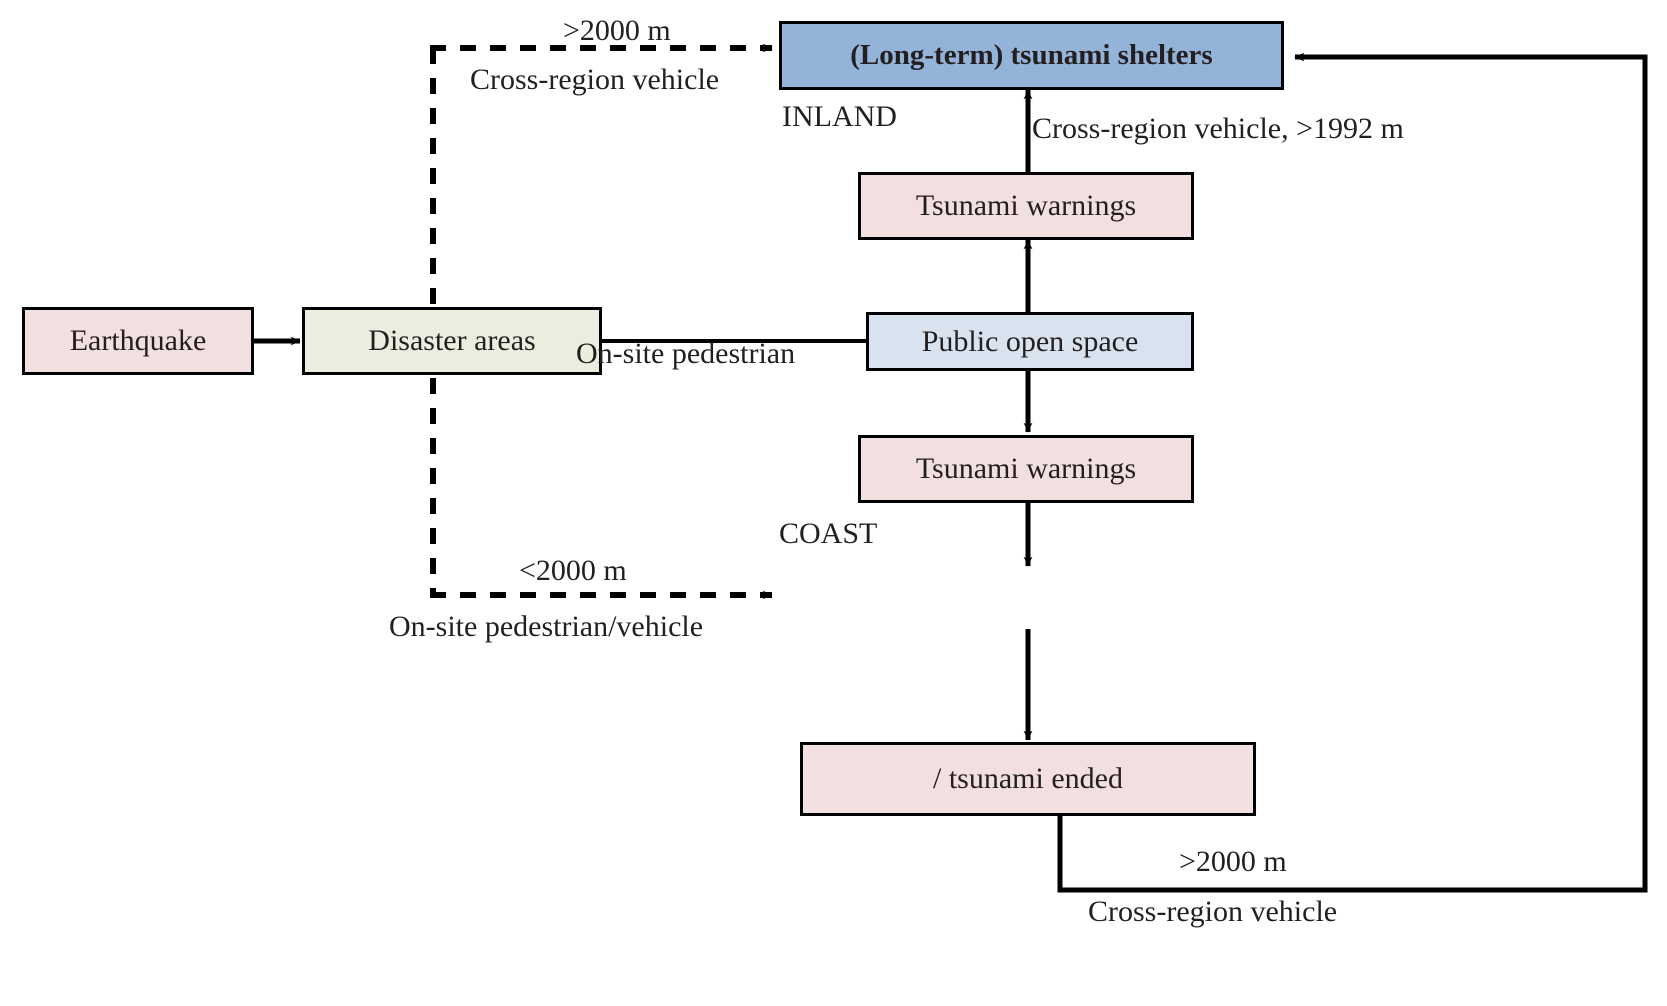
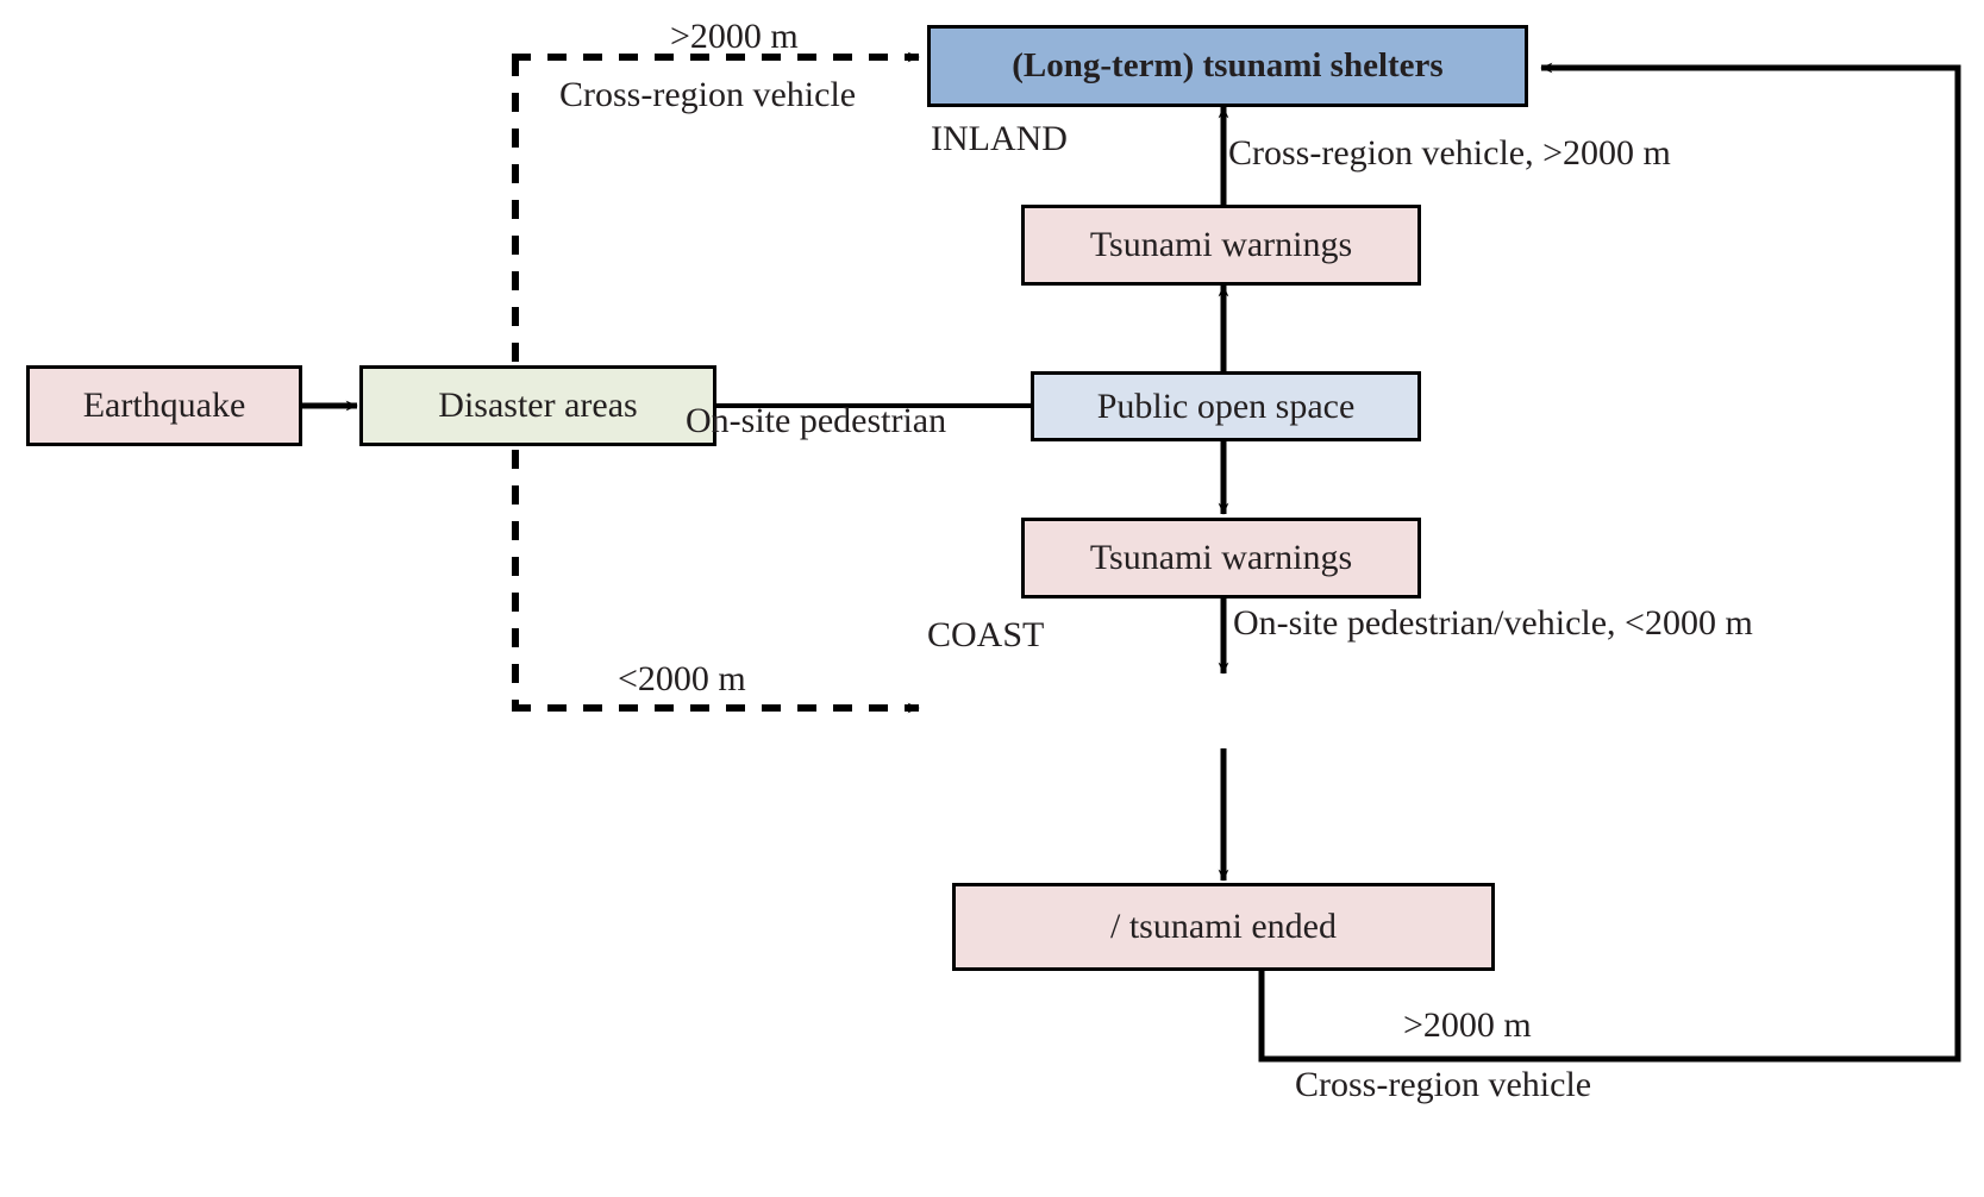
  Earthquake
  Disaster areas
  (Long-term) tsunami shelters
  Tsunami warnings
  Public open space
  Tsunami warnings
  / tsunami ended
  INLAND
  COAST
  >2000 m
  Cross-region vehicle
- Cross-region vehicle, >1992 m
+ Cross-region vehicle, >2000 m
  On-site pedestrian
+ On-site pedestrian/vehicle, <2000 m
  <2000 m
- On-site pedestrian/vehicle
  >2000 m
  Cross-region vehicle
